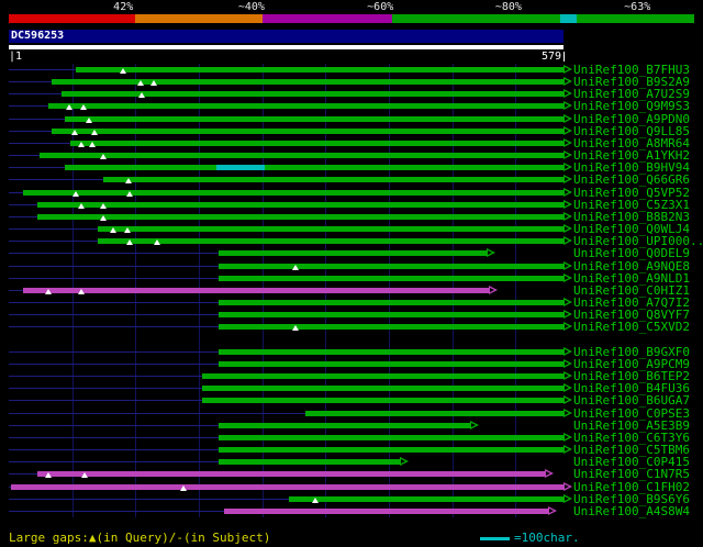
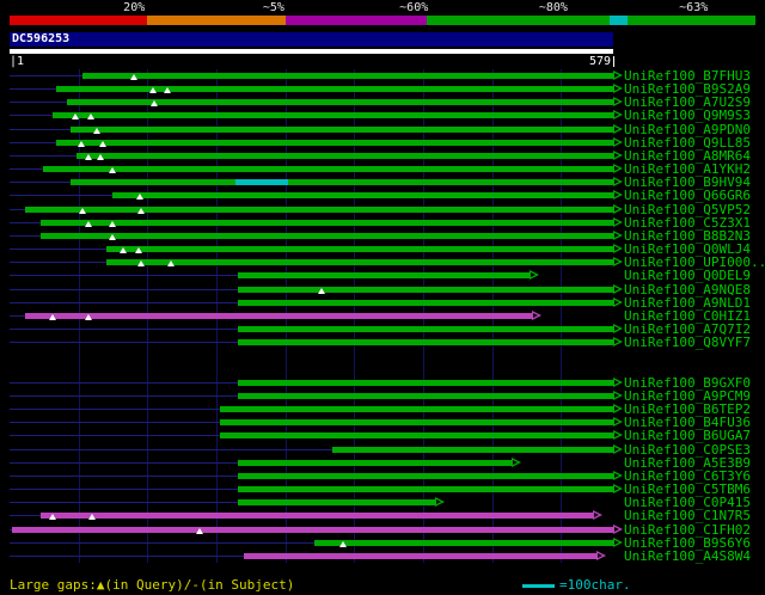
- 42%
+ 20%
- ~40%
+ ~5%
  ~60%
  ~80%
  ~63%
  DC596253
  |1
  579
  UniRef100_B7FHU3
  UniRef100_B9S2A9
  UniRef100_A7U2S9
  UniRef100_Q9M9S3
  UniRef100_A9PDN0
  UniRef100_Q9LL85
  UniRef100_A8MR64
  UniRef100_A1YKH2
  UniRef100_B9HV94
  UniRef100_Q66GR6
  UniRef100_Q5VP52
  UniRef100_C5Z3X1
  UniRef100_B8B2N3
  UniRef100_Q0WLJ4
  UniRef100_UPI000..
  UniRef100_Q0DEL9
  UniRef100_A9NQE8
  UniRef100_A9NLD1
  UniRef100_C0HIZ1
  UniRef100_A7Q7I2
  UniRef100_Q8VYF7
- UniRef100_C5XVD2
  UniRef100_B9GXF0
  UniRef100_A9PCM9
  UniRef100_B6TEP2
  UniRef100_B4FU36
  UniRef100_B6UGA7
  UniRef100_C0PSE3
  UniRef100_A5E3B9
  UniRef100_C6T3Y6
  UniRef100_C5TBM6
  UniRef100_C0P415
  UniRef100_C1N7R5
  UniRef100_C1FH02
  UniRef100_B9S6Y6
  UniRef100_A4S8W4
  Large gaps:▲(in Query)/-(in Subject)
  =100char.
